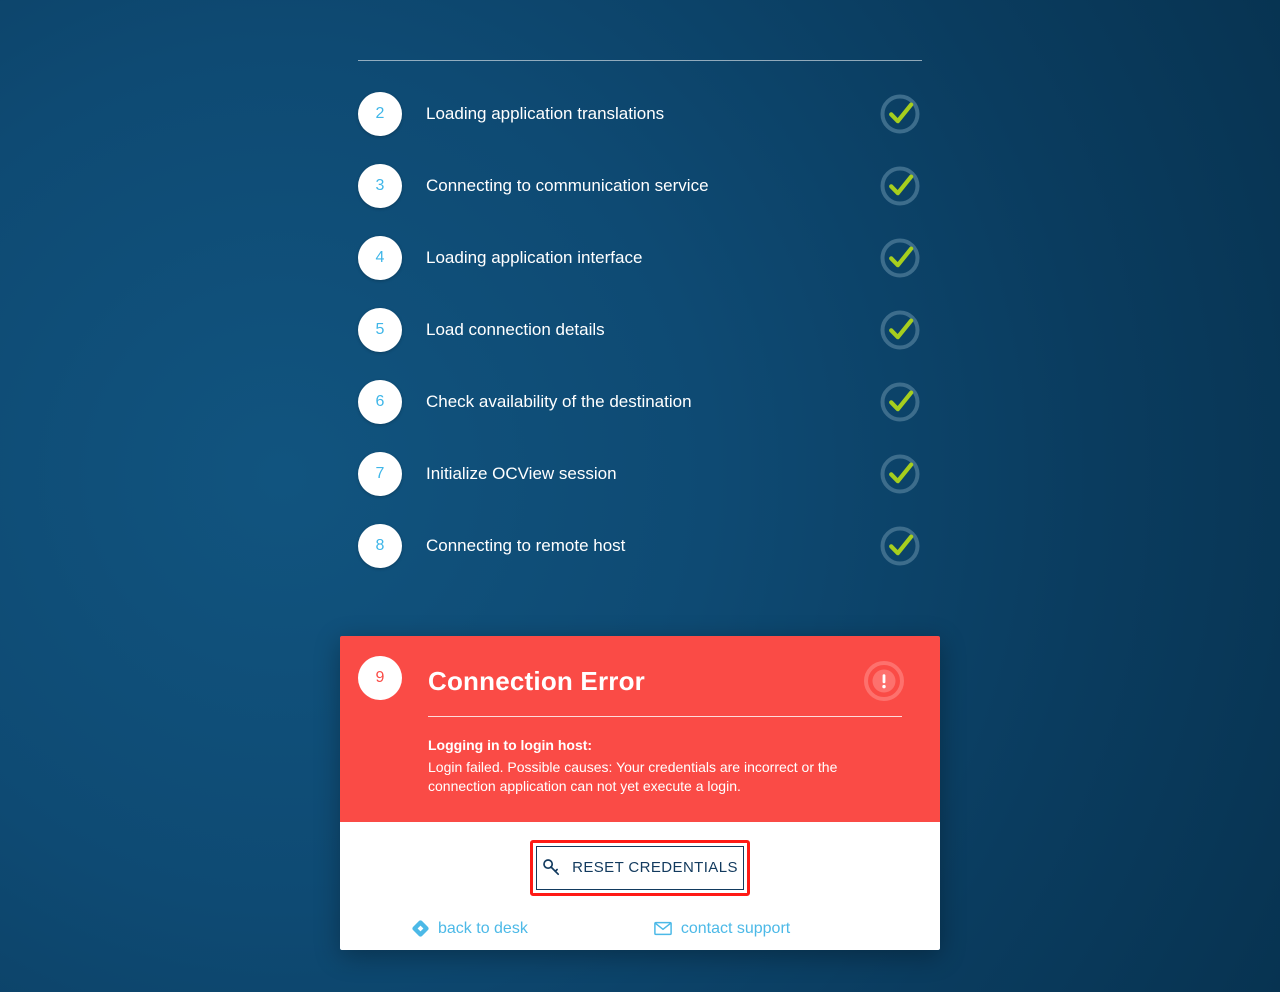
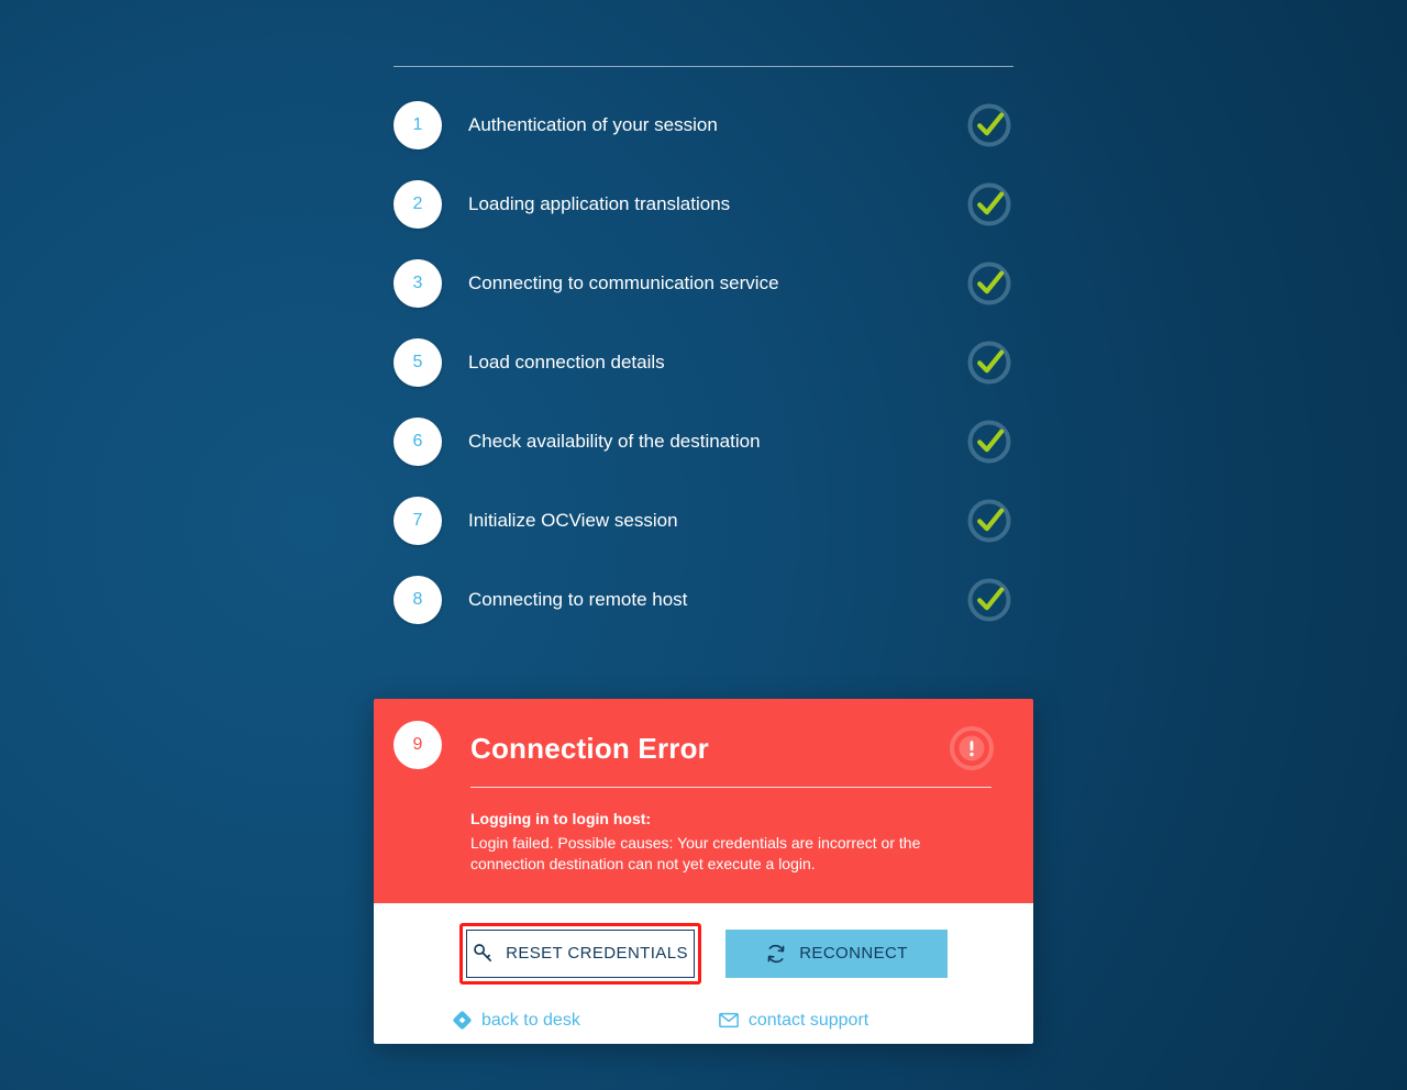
+ 1
+ Authentication of your session
  2
  Loading application translations
  3
  Connecting to communication service
- 4
- Loading application interface
  5
  Load connection details
  6
  Check availability of the destination
  7
  Initialize OCView session
  8
  Connecting to remote host
  9
  Connection Error
  Logging in to login host:
- Login failed. Possible causes: Your credentials are incorrect or the connection application can not yet execute a login.
+ Login failed. Possible causes: Your credentials are incorrect or the connection destination can not yet execute a login.
  RESET CREDENTIALS
+ RECONNECT
  back to desk
  contact support
